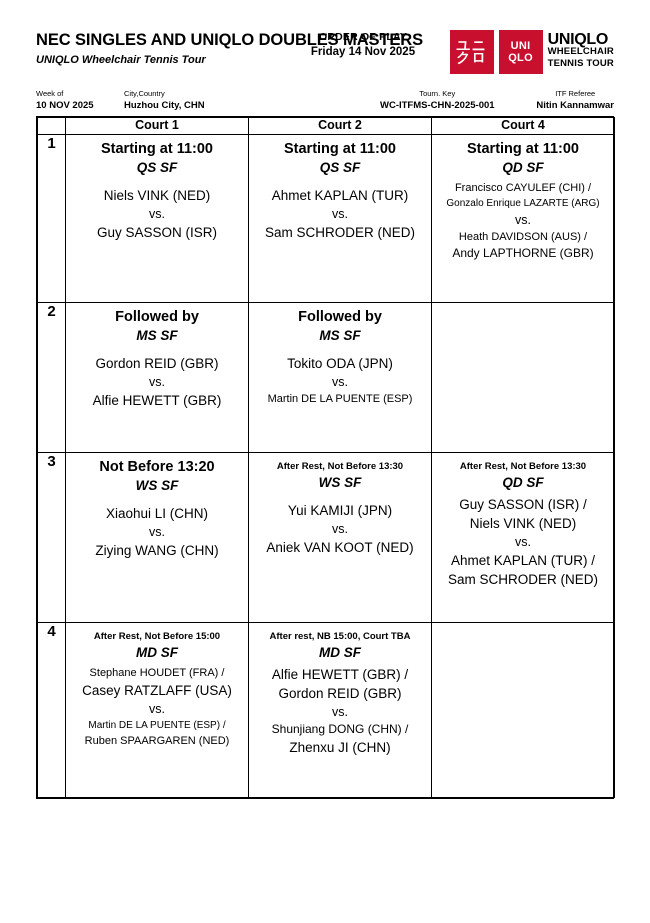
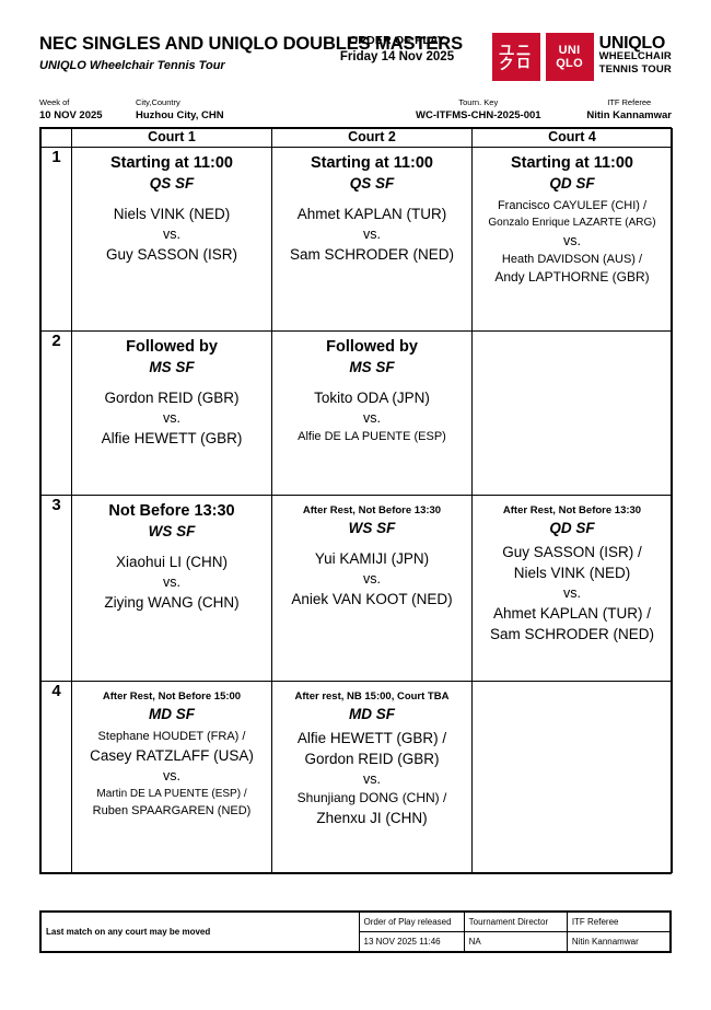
  NEC SINGLES AND UNIQLO DOUBLES MASTERS
  UNIQLO Wheelchair Tennis Tour
  ORDER OF PLAY
  Friday 14 Nov 2025
  ユニ
  クロ
  UNI
  QLO
  UNIQLO
  WHEELCHAIR
  TENNIS TOUR
  Week of
  10 NOV 2025
  City,Country
  Huzhou City, CHN
  Tourn. Key
  WC-ITFMS-CHN-2025-001
  ITF Referee
  Nitin Kannamwar
  	Court 1	Court 2	Court 4
  1	Starting at 11:00QS SFNiels VINK (NED)vs.Guy SASSON (ISR)	Starting at 11:00QS SFAhmet KAPLAN (TUR)vs.Sam SCHRODER (NED)	Starting at 11:00QD SFFrancisco CAYULEF (CHI) /Gonzalo Enrique LAZARTE (ARG)vs.Heath DAVIDSON (AUS) /Andy LAPTHORNE (GBR)
- 2	Followed byMS SFGordon REID (GBR)vs.Alfie HEWETT (GBR)	Followed byMS SFTokito ODA (JPN)vs.Martin DE LA PUENTE (ESP)
+ 2	Followed byMS SFGordon REID (GBR)vs.Alfie HEWETT (GBR)	Followed byMS SFTokito ODA (JPN)vs.Alfie DE LA PUENTE (ESP)
- 3	Not Before 13:20WS SFXiaohui LI (CHN)vs.Ziying WANG (CHN)	After Rest, Not Before 13:30WS SFYui KAMIJI (JPN)vs.Aniek VAN KOOT (NED)	After Rest, Not Before 13:30QD SFGuy SASSON (ISR) /Niels VINK (NED)vs.Ahmet KAPLAN (TUR) /Sam SCHRODER (NED)
+ 3	Not Before 13:30WS SFXiaohui LI (CHN)vs.Ziying WANG (CHN)	After Rest, Not Before 13:30WS SFYui KAMIJI (JPN)vs.Aniek VAN KOOT (NED)	After Rest, Not Before 13:30QD SFGuy SASSON (ISR) /Niels VINK (NED)vs.Ahmet KAPLAN (TUR) /Sam SCHRODER (NED)
  4	After Rest, Not Before 15:00MD SFStephane HOUDET (FRA) /Casey RATZLAFF (USA)vs.Martin DE LA PUENTE (ESP) /Ruben SPAARGAREN (NED)	After rest, NB 15:00, Court TBAMD SFAlfie HEWETT (GBR) /Gordon REID (GBR)vs.Shunjiang DONG (CHN) /Zhenxu JI (CHN)
+ Last match on any court may be moved	Order of Play released	Tournament Director	ITF Referee
+ 13 NOV 2025 11:46	NA	Nitin Kannamwar
